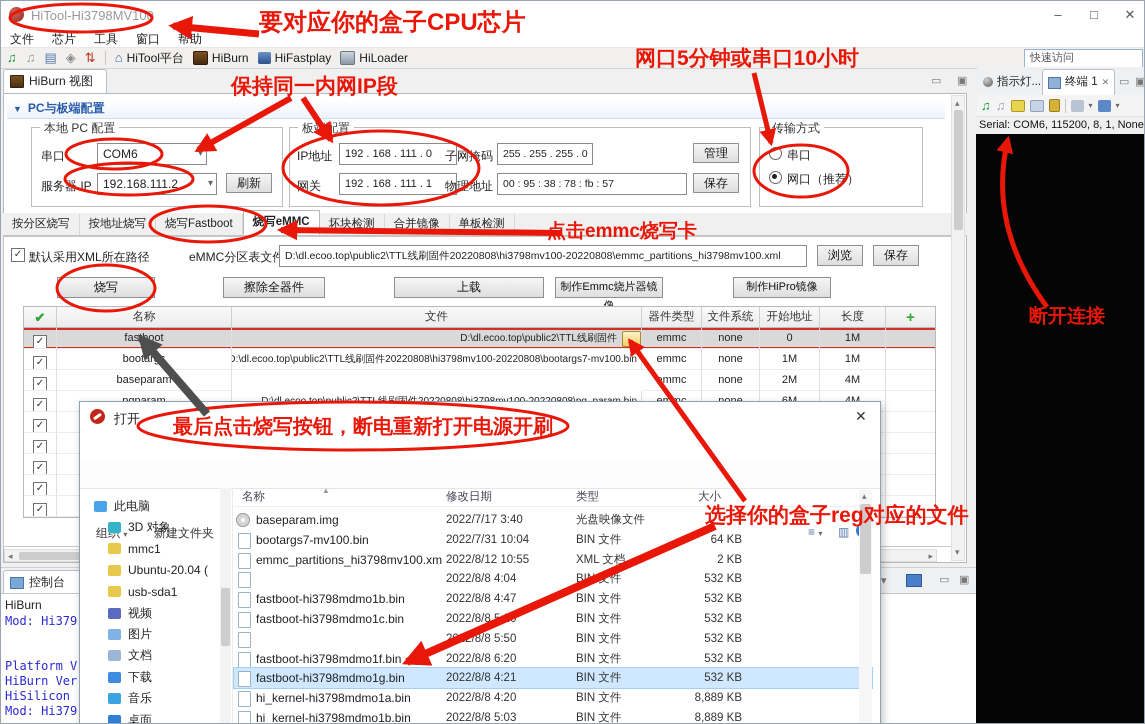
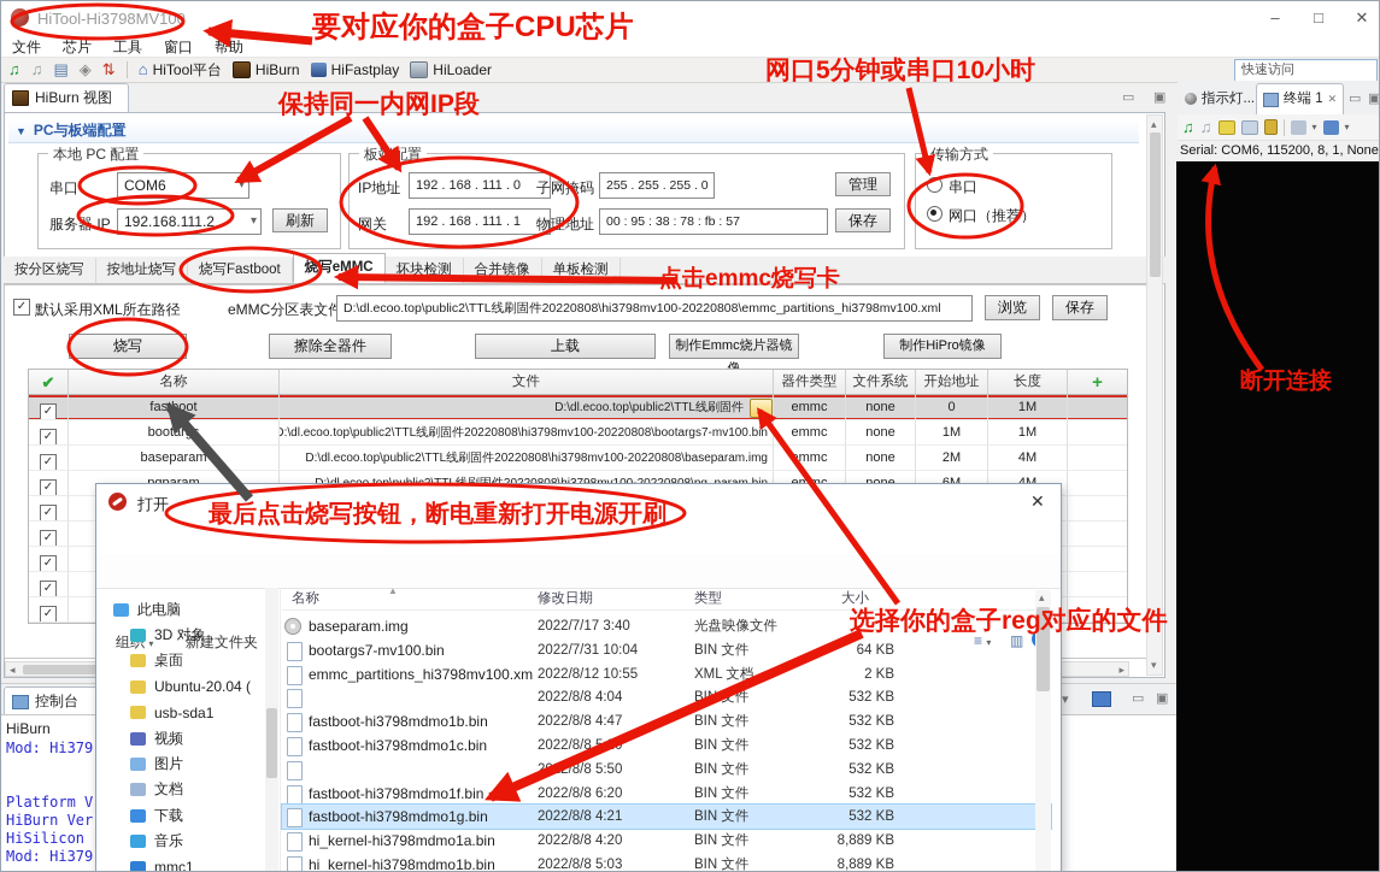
  HiTool-Hi3798MV10
  –
  □
  ✕
  文件 芯片 工具 窗口 帮助
  ♫
  ♫
  ▤
  ◈
  ⇅
  ⌂
  HiTool平台
  HiBurn
  HiFastplay
  HiLoader
  快速访问
  HiBurn 视图
  ▭
  ▣
  ▼
  PC与板端配置
  本地 PC 配置
  串口
  COM6
  ▾
  服务 IP
  192.168.111.2
  ▾
  刷新
  板配置
  IP地址
  192 . 168 . 111 . 0
  网关
  192 . 168 . 111 . 1
  子网码
  255 . 255 . 255 . 0
  物理地址
  00 : 95 : 38 : 78 : fb : 57
  管理
  保存
  传输方式
  串口
  网口（推荐）
  按分区烧写
  按地址烧写
  烧写Fastboot
  烧写eMMC
  坏块检测
  合并镜像
  单板检测
  ✓
  默认采用XML所在路径
  eMMC分区表文
  D:\dl.ecoo.top\public2\TTL线刷固件20220808\hi3798mv100-20220808\emmc_partitions_hi3798mv100.xml
  浏览
  保存
  烧写
  擦除全器件
  上载
  制作Emmc烧片器镜
  制作HiPro镜像
  ✔
  名称
  文件
  器件类型
  文件系统
  开始地址
  长度
  +
  ✓
  fastoot
  D:\dl.ecoo.top\public2\TTL线刷固件
  emmc
  none
  0
  1M
  ✓
  bootar
  D:\dl.ecoo.top\public2\TTL线刷固件20220808\hi3798mv100-20220808\bootargs7-mv100.bin
  emmc
  none
  1M
  1M
  ✓
  baseparam
+ D:\dl.ecoo.top\public2\TTL线刷固件20220808\hi3798mv100-20220808\baseparam.img
  mmc
  none
  2M
  4M
  ✓
  ✓
  ✓
  ✓
  ✓
  ✓
  ◂
  ▸
  ▴
  ▾
  控制台
  ▾
  ▭
  ▣
  HiBurn
  Mod: Hi379
  Platform V
  HiBurn Ver
  HiSilicon
  Mod: Hi379
  指示灯...
  终端 1
  ✕
  ▭
  ▣
  ♫
  ♫
  ▾
  ▾
  Serial: COM6, 115200, 8, 1, None
  打开
  ✕
  组织 ▾
  新建文件夹
  ≡ ▾
  ▥
  此电脑
  3D 对象
- mmc1
+ 桌面
  Ubuntu-20.04 (
  usb-sda1
  视频
  图片
  文档
  下载
  音乐
- 桌面
+ mmc1
  名称
  ▲
  修改日期
  类型
  大小
  baseparam.img
  2022/7/17 3:40
  光盘映像文件
  bootargs7-mv100.bin
  2022/7/31 10:04
  BIN 文件
  64 KB
  emmc_partitions_hi3798mv100.xm
  2022/8/12 10:55
  XML 文档
  2 KB
  2022/8/8 4:04
  532 KB
  fastboot-hi3798mdmo1b.bin
  2022/8/8 4:47
  BIN 文件
  532 KB
  fastboot-hi3798mdmo1c.bin
  BIN 文件
  532 KB
  2/8/8 5:50
  BIN 文件
  532 KB
  fastboot-hi3798mdmo1f.bin
  2022/8/8 6:20
  BIN 文件
  532 KB
  fastboot-hi3798mdmo1g.bin
  2022/8/8 4:21
  BIN 文件
  532 KB
  hi_kernel-hi3798mdmo1a.bin
  2022/8/8 4:20
  BIN 文件
  8,889 KB
  hi_kernel-hi3798mdmo1b.bin
  2022/8/8 5:03
  BIN 文件
  8,889 KB
  ▴
  要对应你的盒子CPU芯片
  保持同一内网IP段
  网口5分钟或串口10小时
  点击emmc烧写卡
  最后点击烧写按钮，断电重新打开电源开刷
  选择你的盒子reg对应的文件
  断开连接
